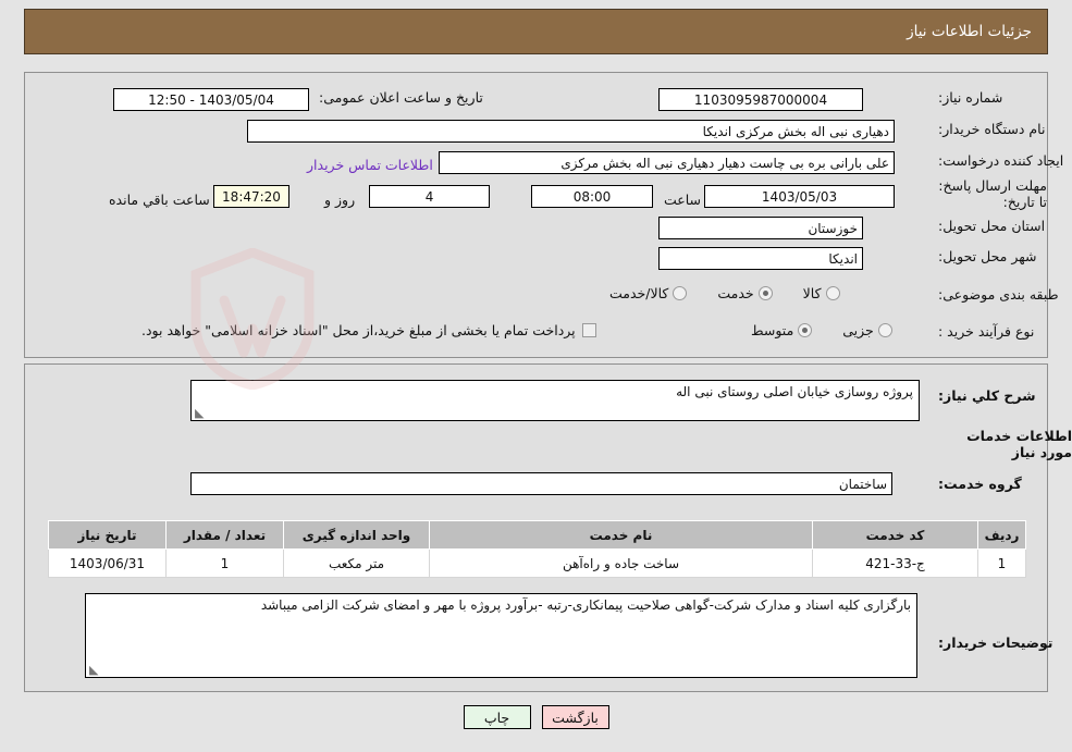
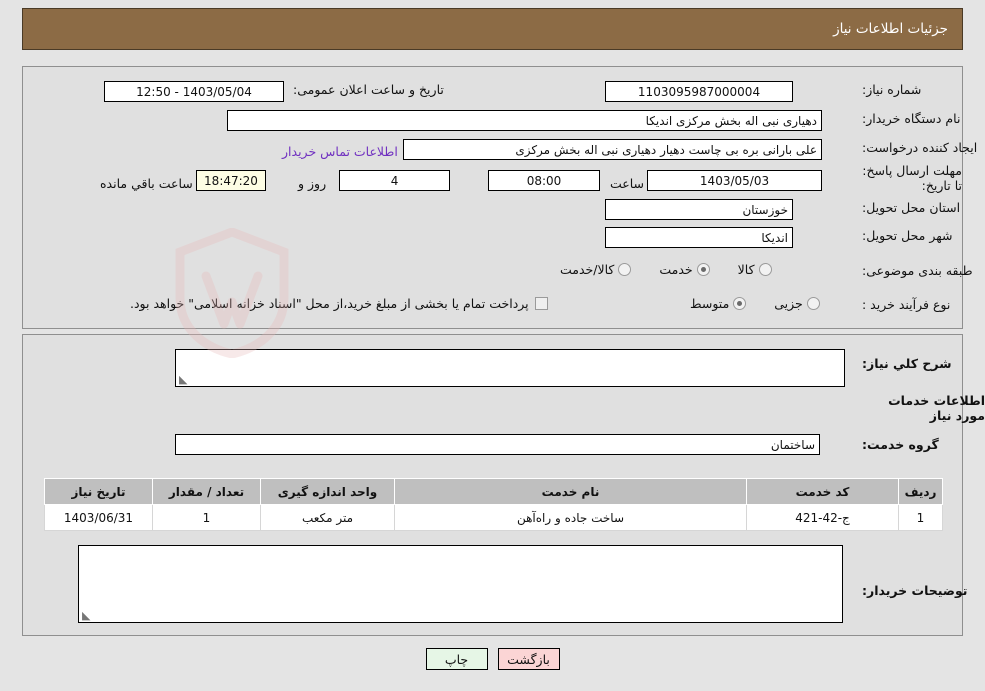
  جزئیات اطلاعات نیاز
  شماره نیاز:
  1103095987000004
  تاریخ و ساعت اعلان عمومی:
  1403/05/04 - 12:50
  نام دستگاه خریدار:
  دهیاری نبی اله بخش مرکزی اندیکا
  ایجاد کننده درخواست:
  علی بارانی بره بی چاست دهیار دهیاری نبی اله بخش مرکزی
  اطلاعات تماس خریدار
  مهلت ارسال پاسخ: تا تاریخ:
  1403/05/03
  ساعت
  08:00
  4
  روز و
  18:47:20
  ساعت باقي مانده
  استان محل تحویل:
  خوزستان
  شهر محل تحویل:
  اندیکا
  طبقه بندی موضوعی:
  کالا
  خدمت
  کالا/خدمت
  نوع فرآیند خرید :
  جزیی
  متوسط
  پرداخت تمام یا بخشی از مبلغ خرید،از محل "اسناد خزانه اسلامی" خواهد بود.
  شرح کلي نیاز:
- پروژه روسازی خیابان اصلی روستای نبی اله
  اطلاعات خدمات مورد نیاز
  گروه خدمت:
  ساختمان
  ردیف	کد خدمت	نام خدمت	واحد اندازه گیری	تعداد / مقدار	تاریخ نیاز
- 1	ج-33-421	ساخت جاده و راهآهن	متر مکعب	1	1403/06/31
+ 1	ج-42-421	ساخت جاده و راهآهن	متر مکعب	1	1403/06/31
  توضیحات خریدار:
- بارگزاری کلیه اسناد و مدارک شرکت-گواهی صلاحیت پیمانکاری-رتبه -برآورد پروژه با مهر و امضای شرکت الزامی میباشد
  بازگشت
  چاپ
